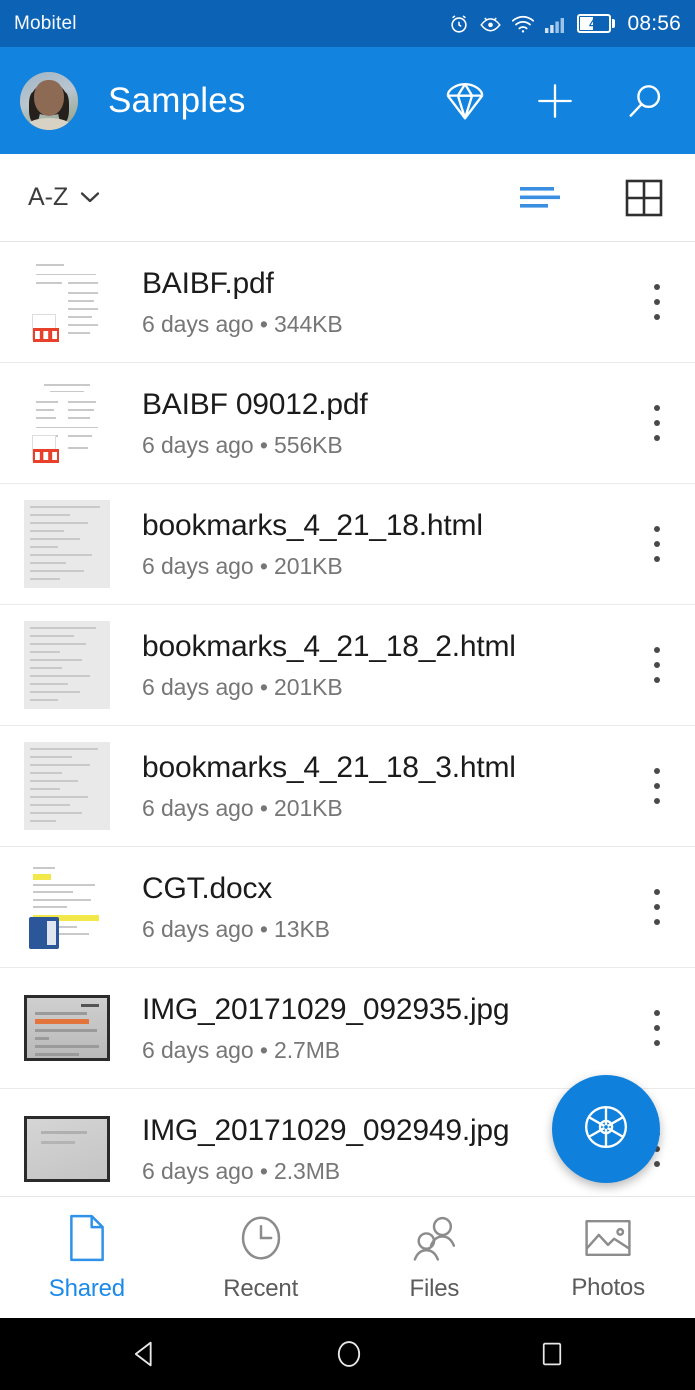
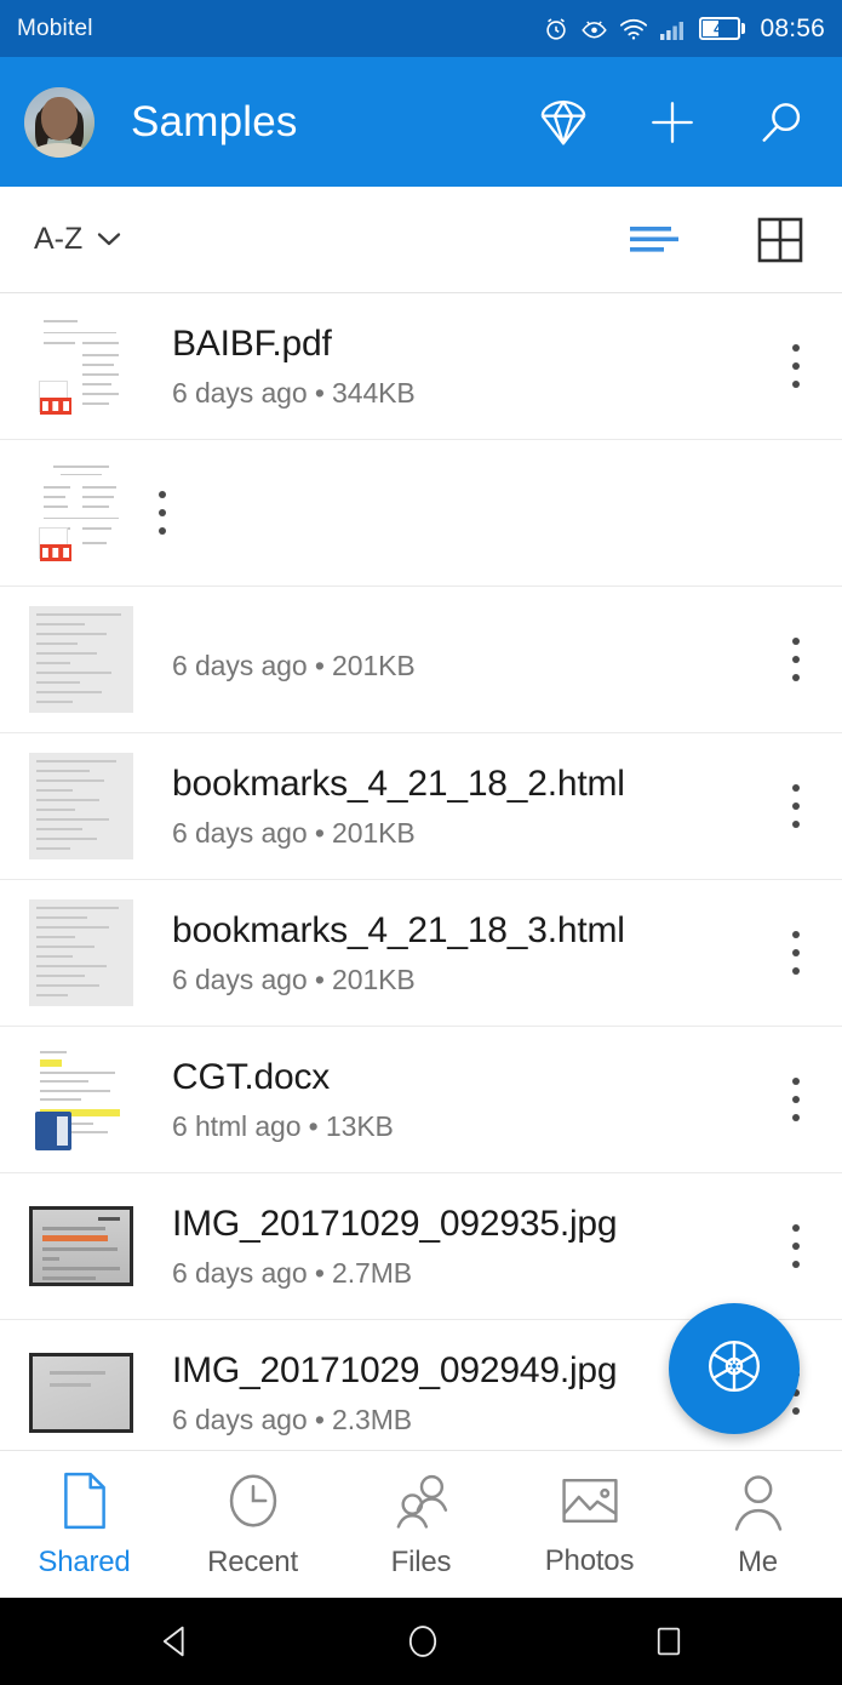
  Mobitel
  41
  08:56
  Samples
  A-Z
  BAIBF.pdf
  6 days ago • 344KB
- BAIBF 09012.pdf
- 6 days ago • 556KB
- bookmarks_4_21_18.html
  6 days ago • 201KB
  bookmarks_4_21_18_2.html
  6 days ago • 201KB
  bookmarks_4_21_18_3.html
  6 days ago • 201KB
  CGT.docx
- 6 days ago • 13KB
+ 6 html ago • 13KB
  IMG_20171029_092935.jpg
  6 days ago • 2.7MB
  IMG_20171029_092949.jpg
  6 days ago • 2.3MB
  Shared
  Recent
  Files
  Photos
+ Me
